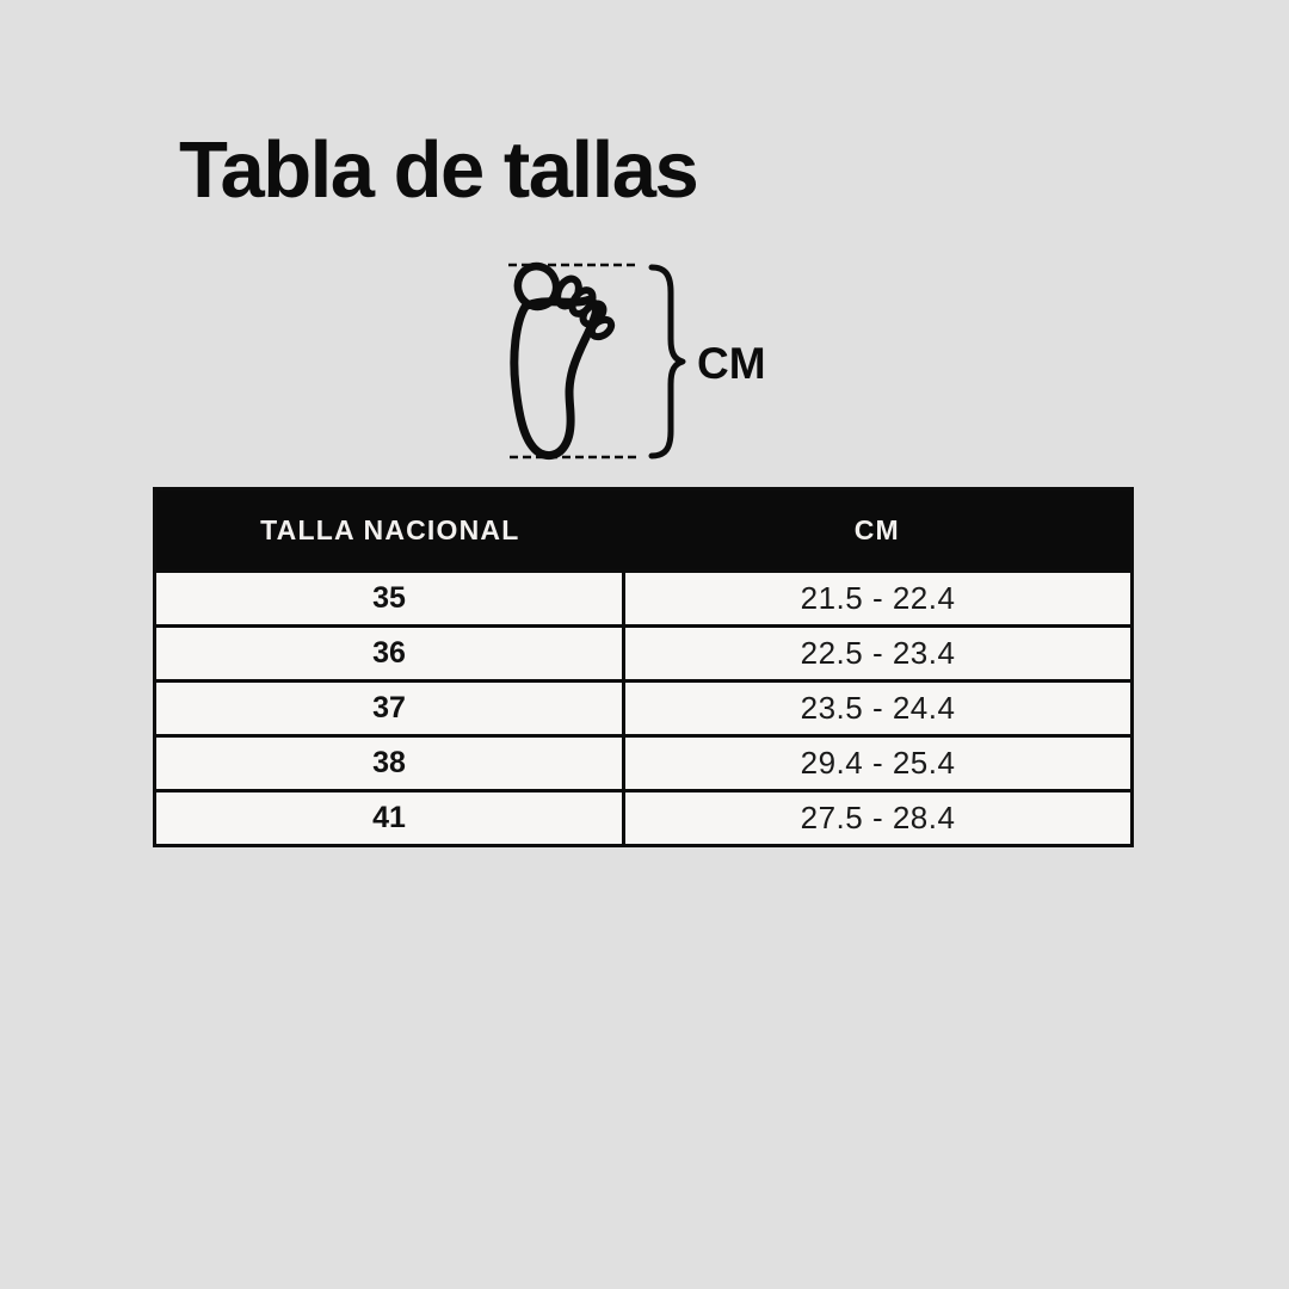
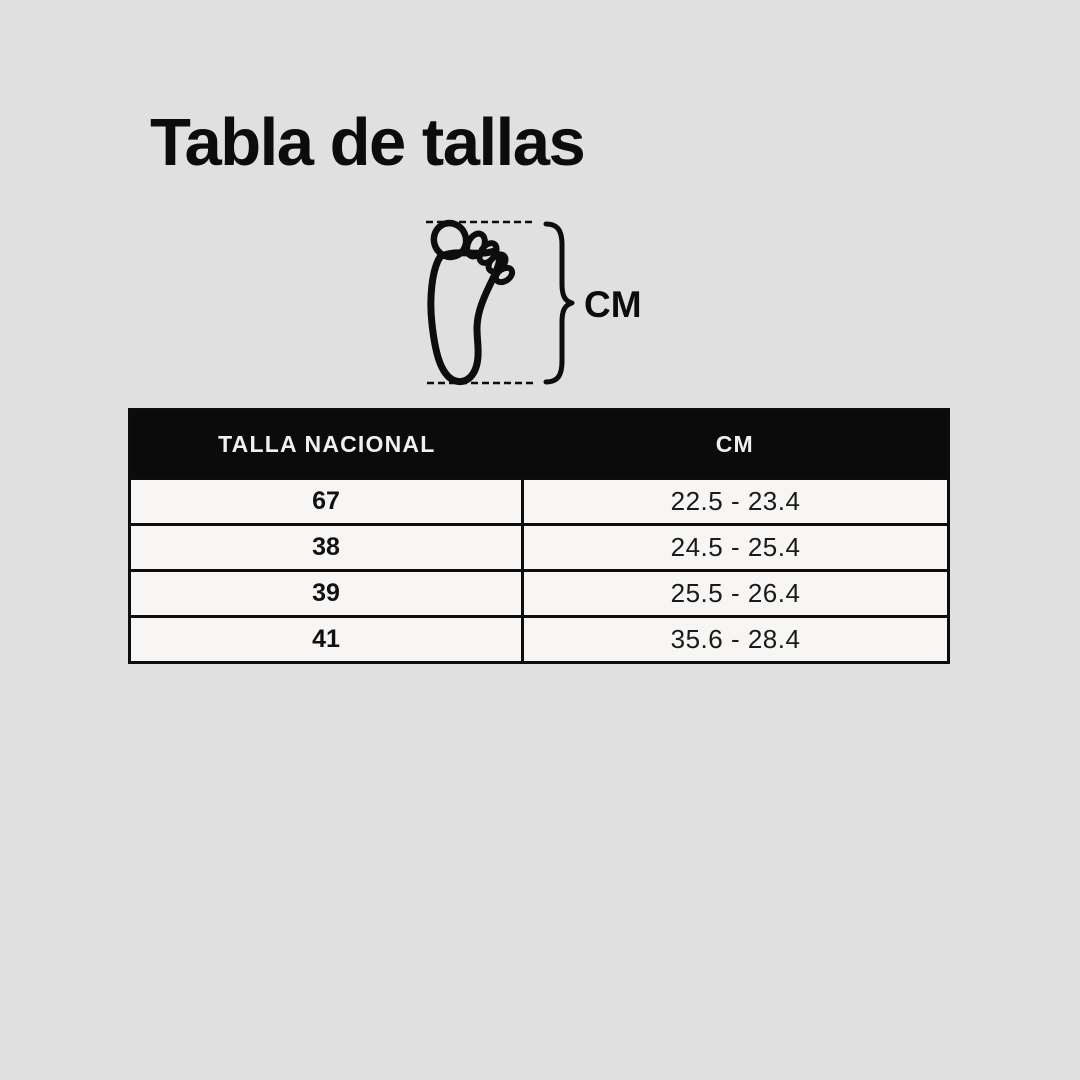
  Tabla de tallas
  CM
  TALLA NACIONAL	CM
- 35	21.5 - 22.4
- 36	22.5 - 23.4
+ 67	22.5 - 23.4
- 37	23.5 - 24.4
- 38	29.4 - 25.4
+ 38	24.5 - 25.4
+ 39	25.5 - 26.4
- 41	27.5 - 28.4
+ 41	35.6 - 28.4
